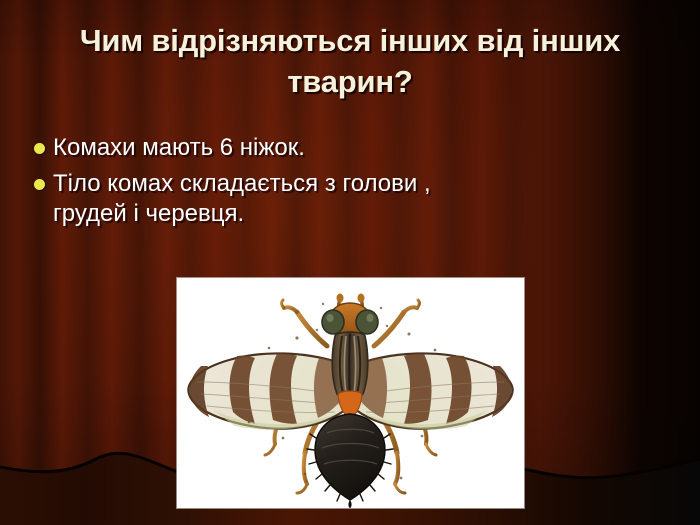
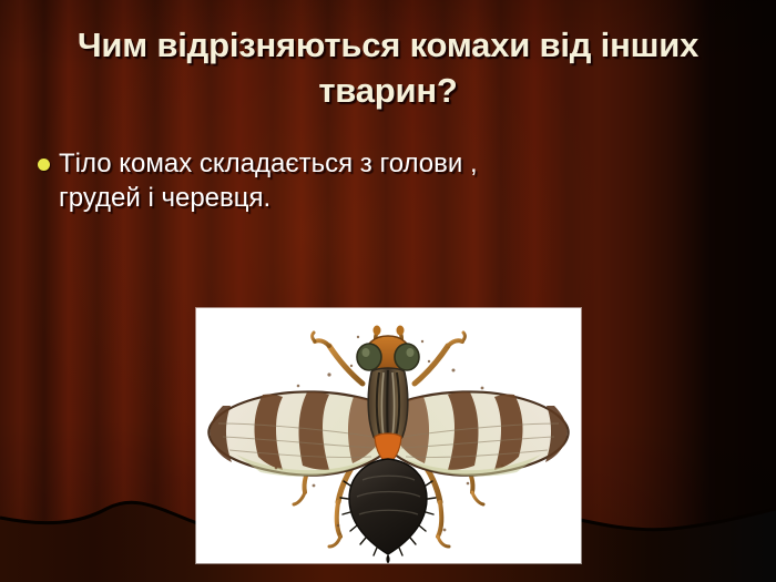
- Чим відрізняються інших від інших тварин?
+ Чим відрізняються комахи від інших тварин?
- Комахи мають 6 ніжок.
  Тіло комах складається з голови ,
  грудей і черевця.
